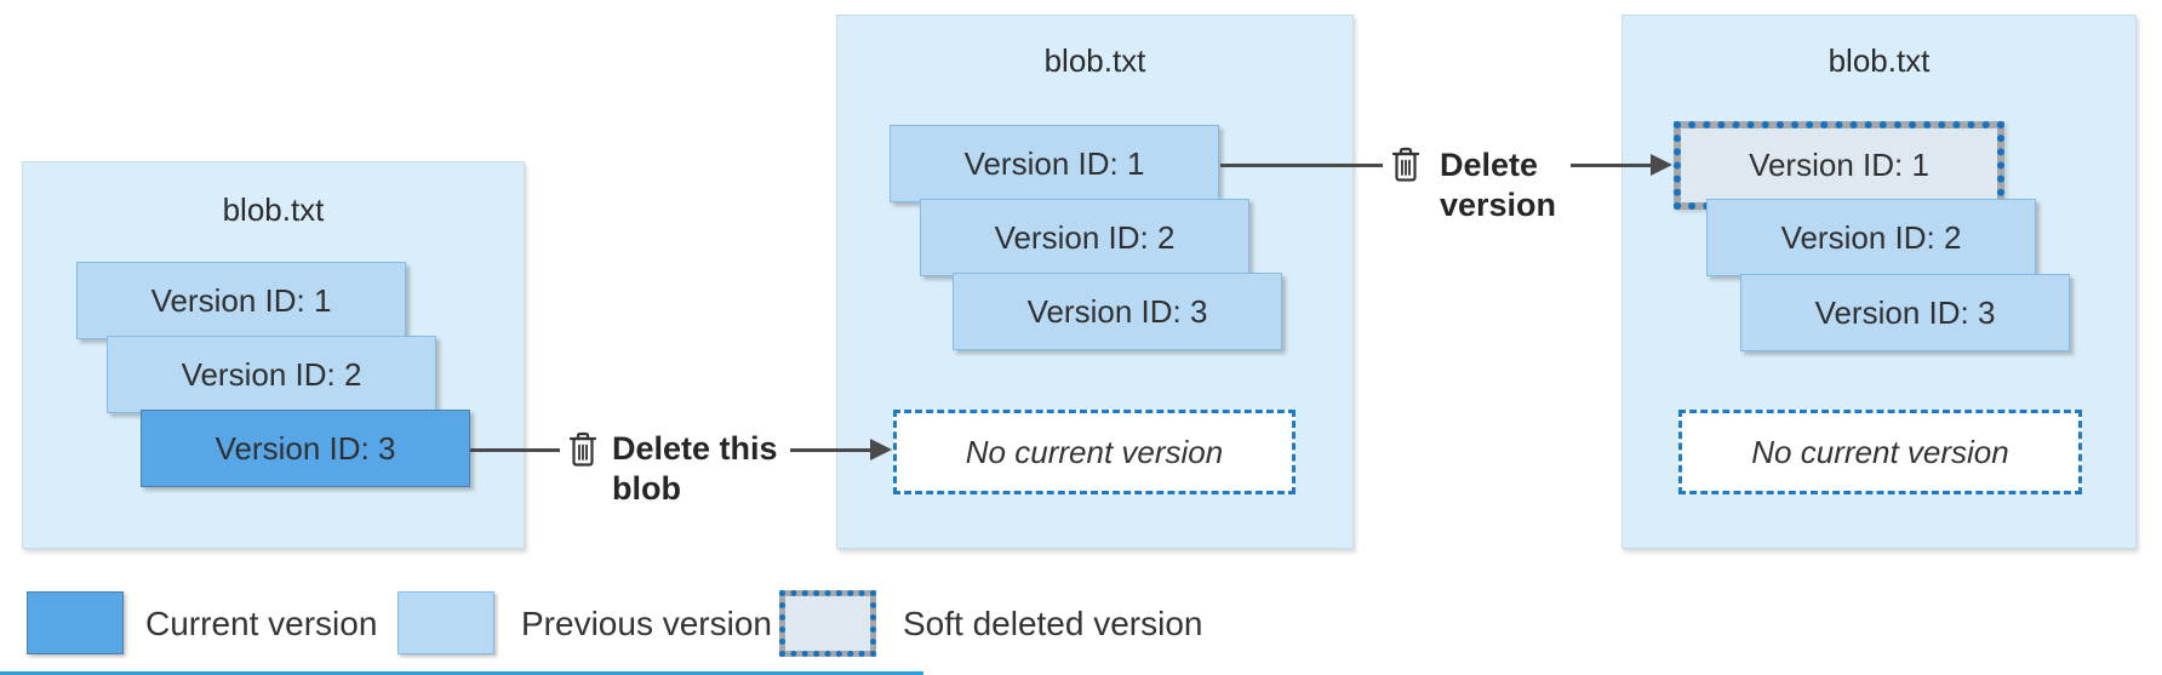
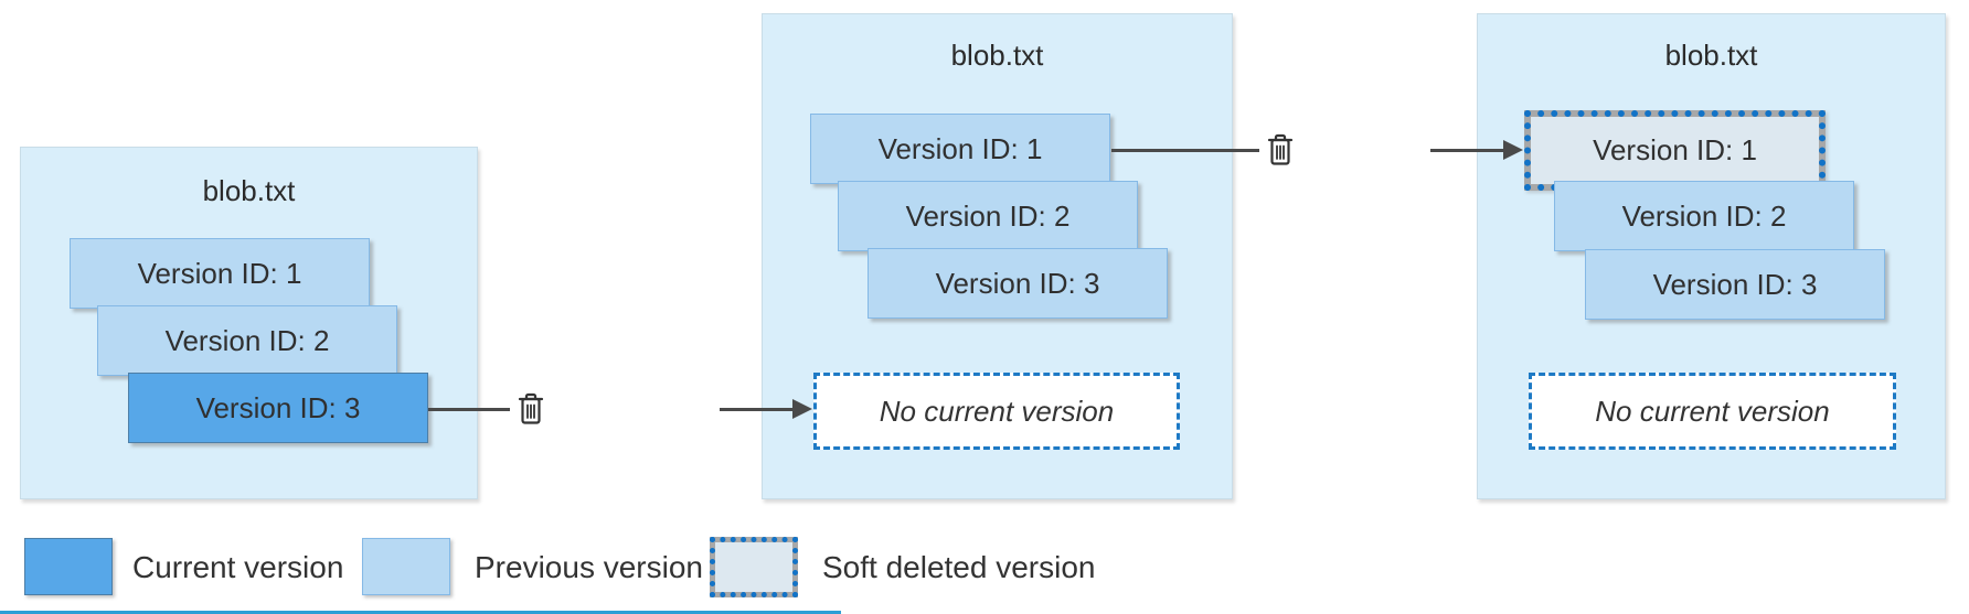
  blob.txt
  Version ID: 1
  Version ID: 2
  Version ID: 3
  blob.txt
  Version ID: 1
  Version ID: 2
  Version ID: 3
  No current version
  blob.txt
  Version ID: 1
  Version ID: 2
  Version ID: 3
  No current version
- Delete this
- blob
- Delete
- version
  Current version
  Previous version
  Soft deleted version
